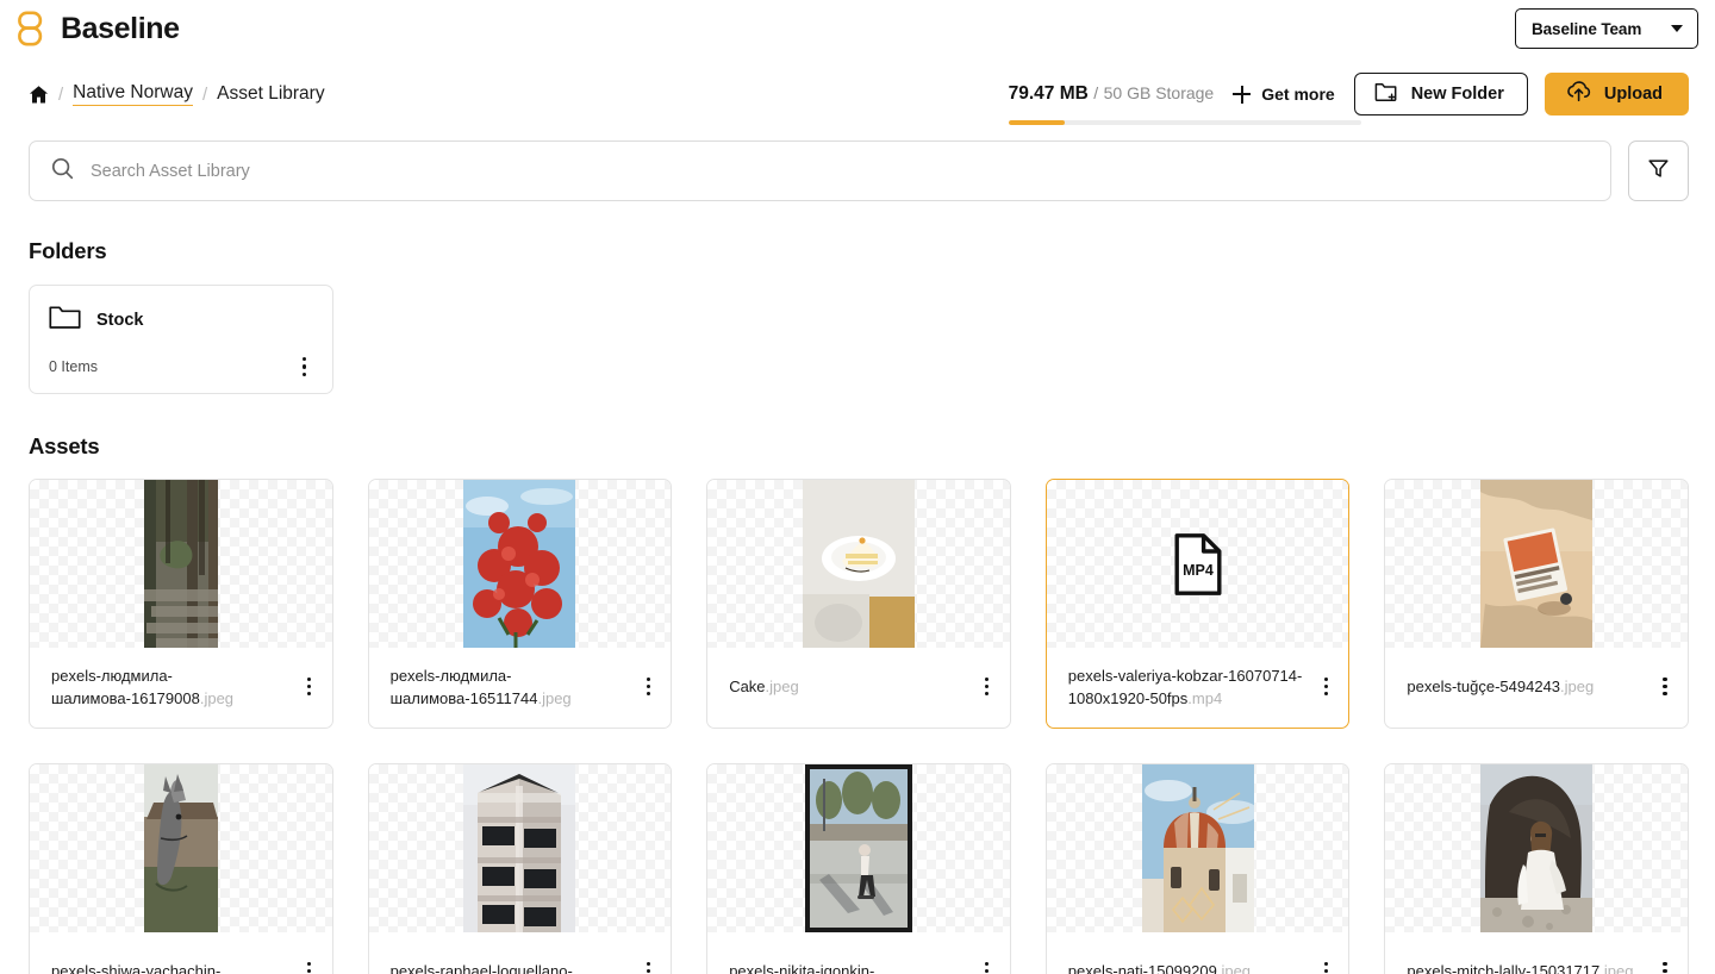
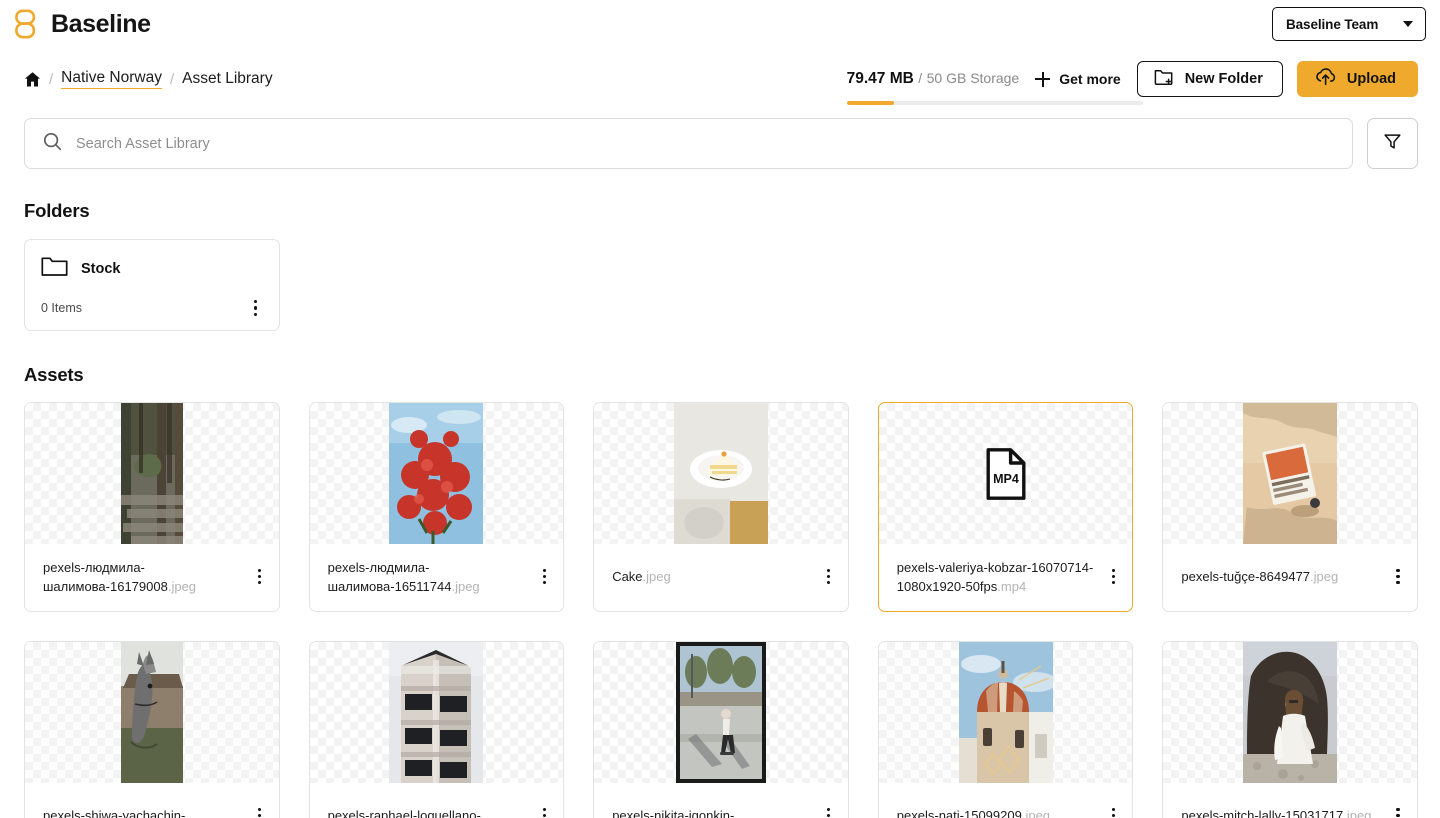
  Baseline
  Baseline Team
  /
  Native Norway
  /
  Asset Library
  79.47 MB / 50 GB Storage
  Get more
  New Folder
  Upload
  Search Asset Library
  Folders
  Stock
  0 Items
  Assets
  pexels-людмила-шалимова-16179008.jpeg
  pexels-людмила-шалимова-16511744.jpeg
  Cake.jpeg
  MP4
  pexels-valeriya-kobzar-16070714-1080x1920-50fps.mp4
- pexels-tuğçe-5494243.jpeg
+ pexels-tuğçe-8649477.jpeg
  pexels-shiwa-yachachin-
  pexels-raphael-loquellano-
  pexels-nikita-igonkin-
  pexels-nati-15099209.jpeg
  pexels-mitch-lally-15031717.jpeg
